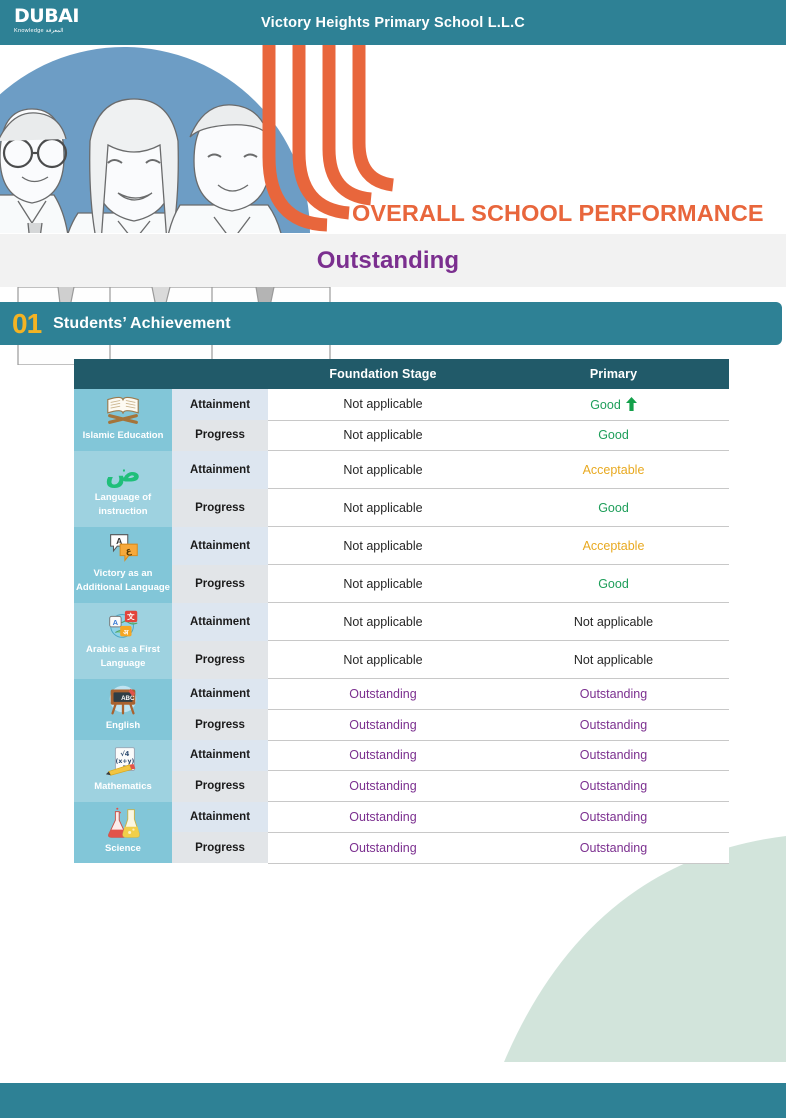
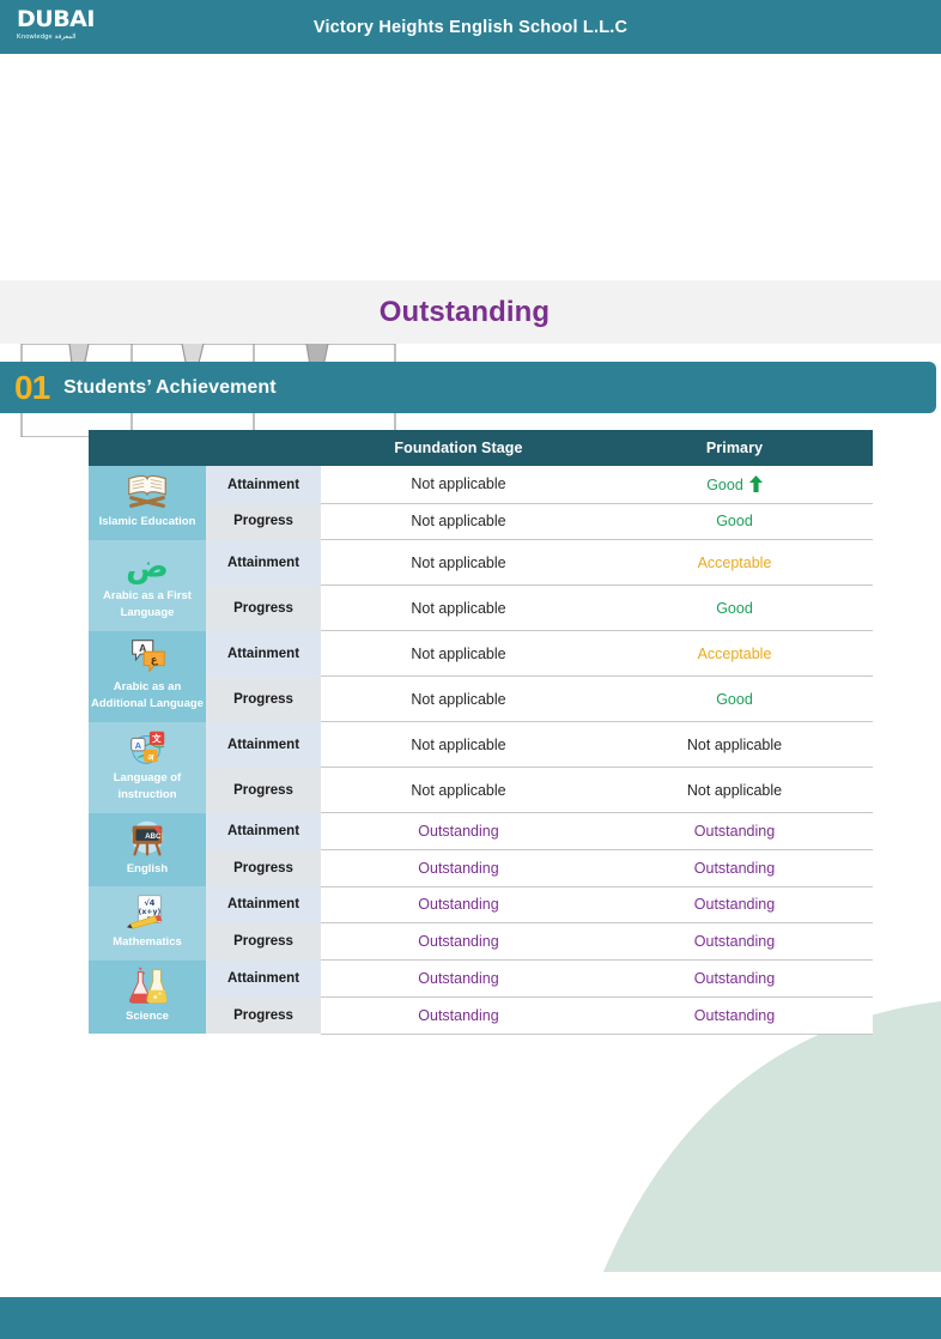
  DUBAI
- Victory Heights Primary School L.L.C
+ Victory Heights English School L.L.C
- OVERALL SCHOOL PERFORMANCE
  Outstanding
  01
  Students’ Achievement
  		Foundation Stage	Primary
  Islamic Education	Attainment	Not applicable	Good
  Progress	Not applicable	Good
- ض Language of instruction	Attainment	Not applicable	Acceptable
+ ض Arabic as a First Language	Attainment	Not applicable	Acceptable
  Progress	Not applicable	Good
- A ع Victory as an Additional Language	Attainment	Not applicable	Acceptable
+ A ع Arabic as an Additional Language	Attainment	Not applicable	Acceptable
  Progress	Not applicable	Good
- A 文 अ Arabic as a First Language	Attainment	Not applicable	Not applicable
+ A 文 अ Language of instruction	Attainment	Not applicable	Not applicable
  Progress	Not applicable	Not applicable
  English	Attainment	Outstanding	Outstanding
  Progress	Outstanding	Outstanding
  √4 Mathematics	Attainment	Outstanding	Outstanding
  Progress	Outstanding	Outstanding
  Science	Attainment	Outstanding	Outstanding
  Progress	Outstanding	Outstanding
